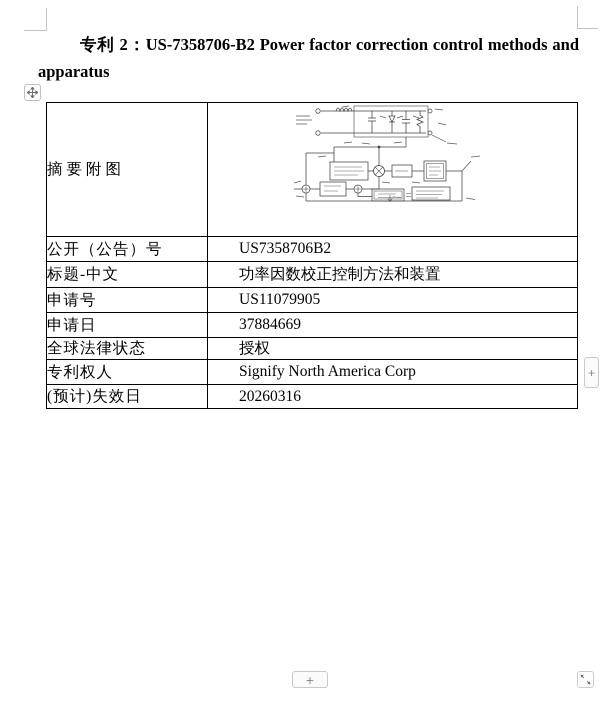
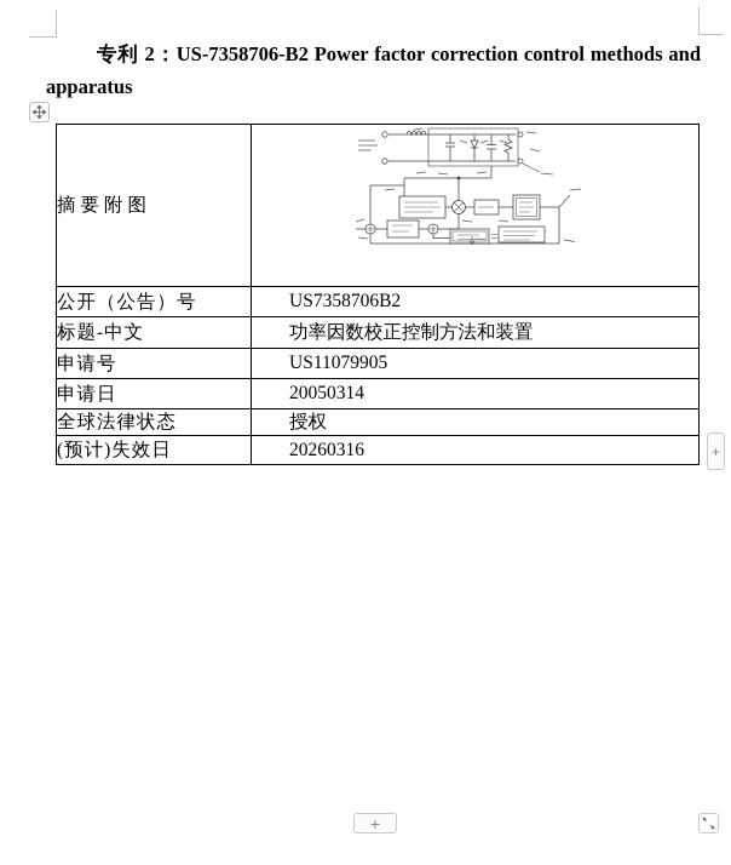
  专利 2：US-7358706-B2 Power factor correction control methods and apparatus
  摘要附图
  公开（公告）号	US7358706B2
  标题-中文	功率因数校正控制方法和装置
  申请号	US11079905
- 申请日	37884669
+ 申请日	20050314
  全球法律状态	授权
- 专利权人	Signify North America Corp
  (预计)失效日	20260316
  +
  +
